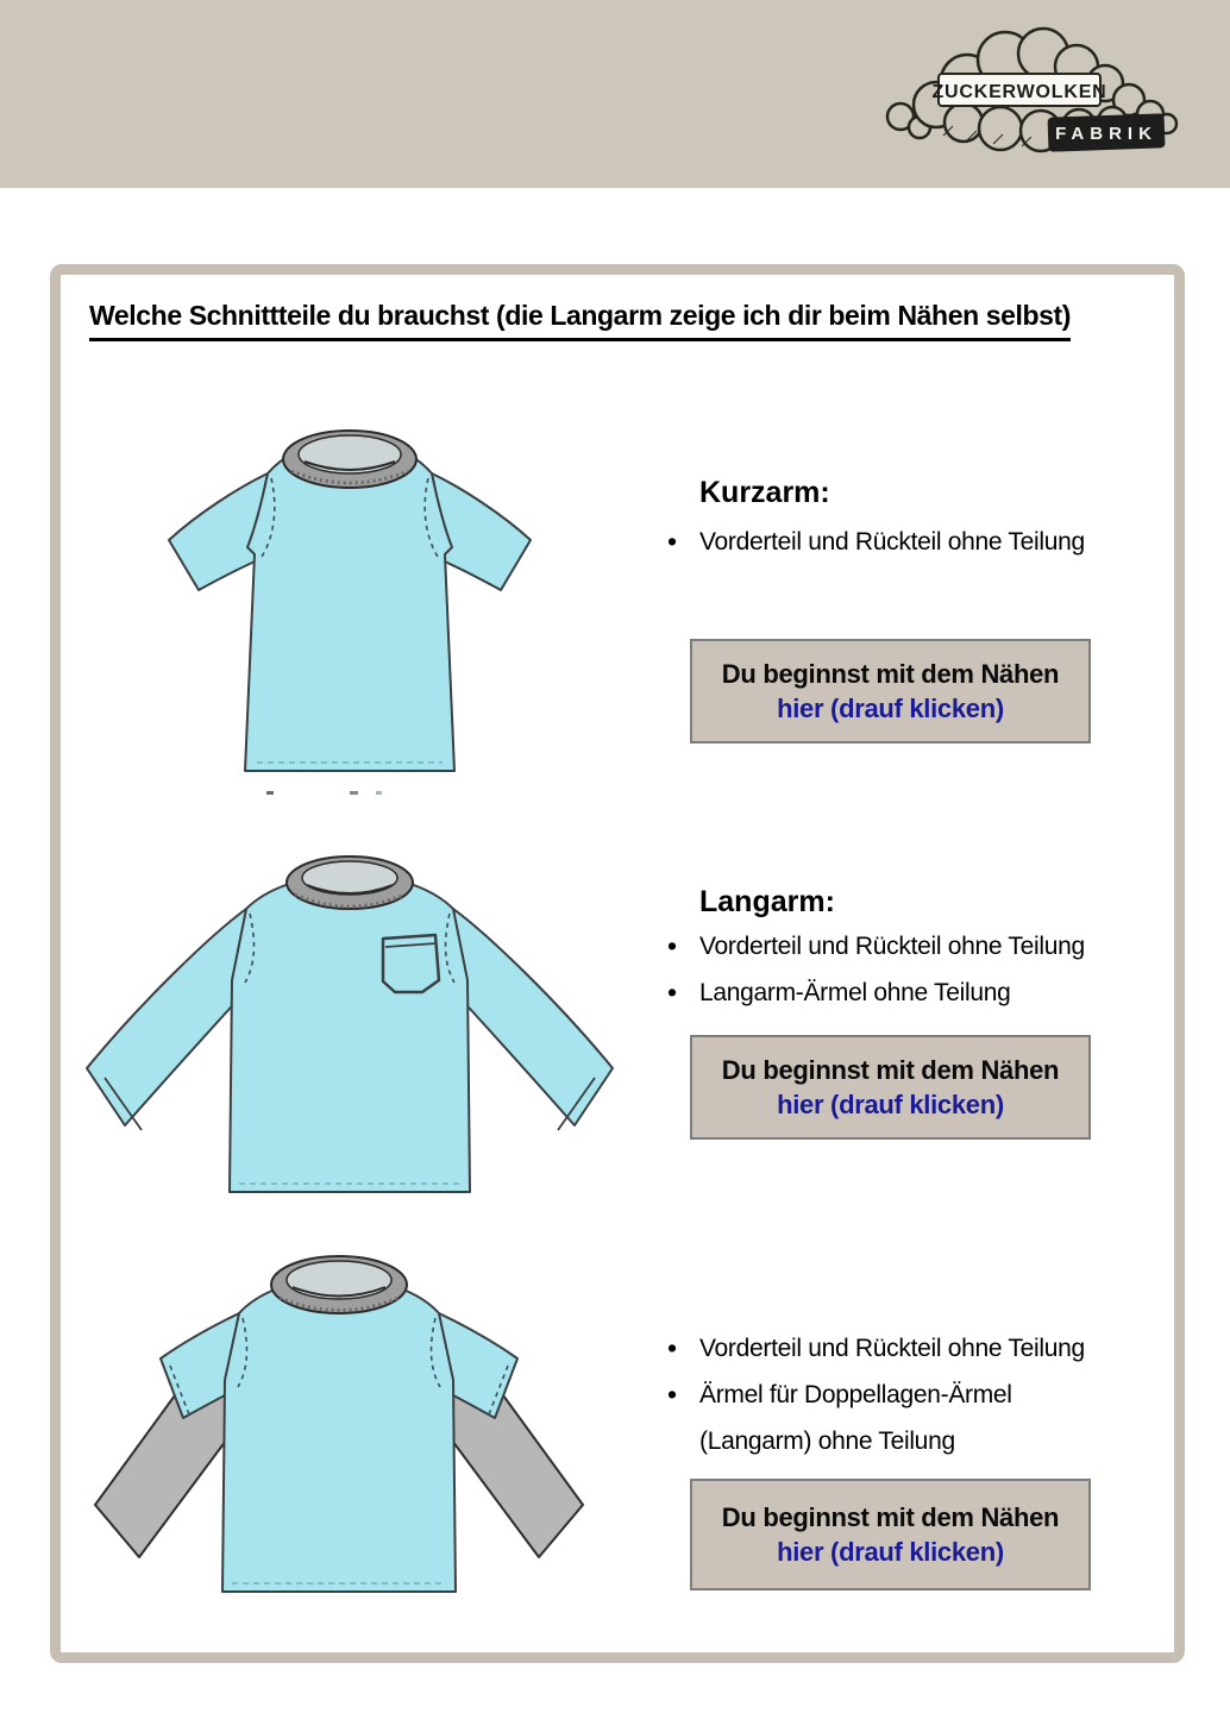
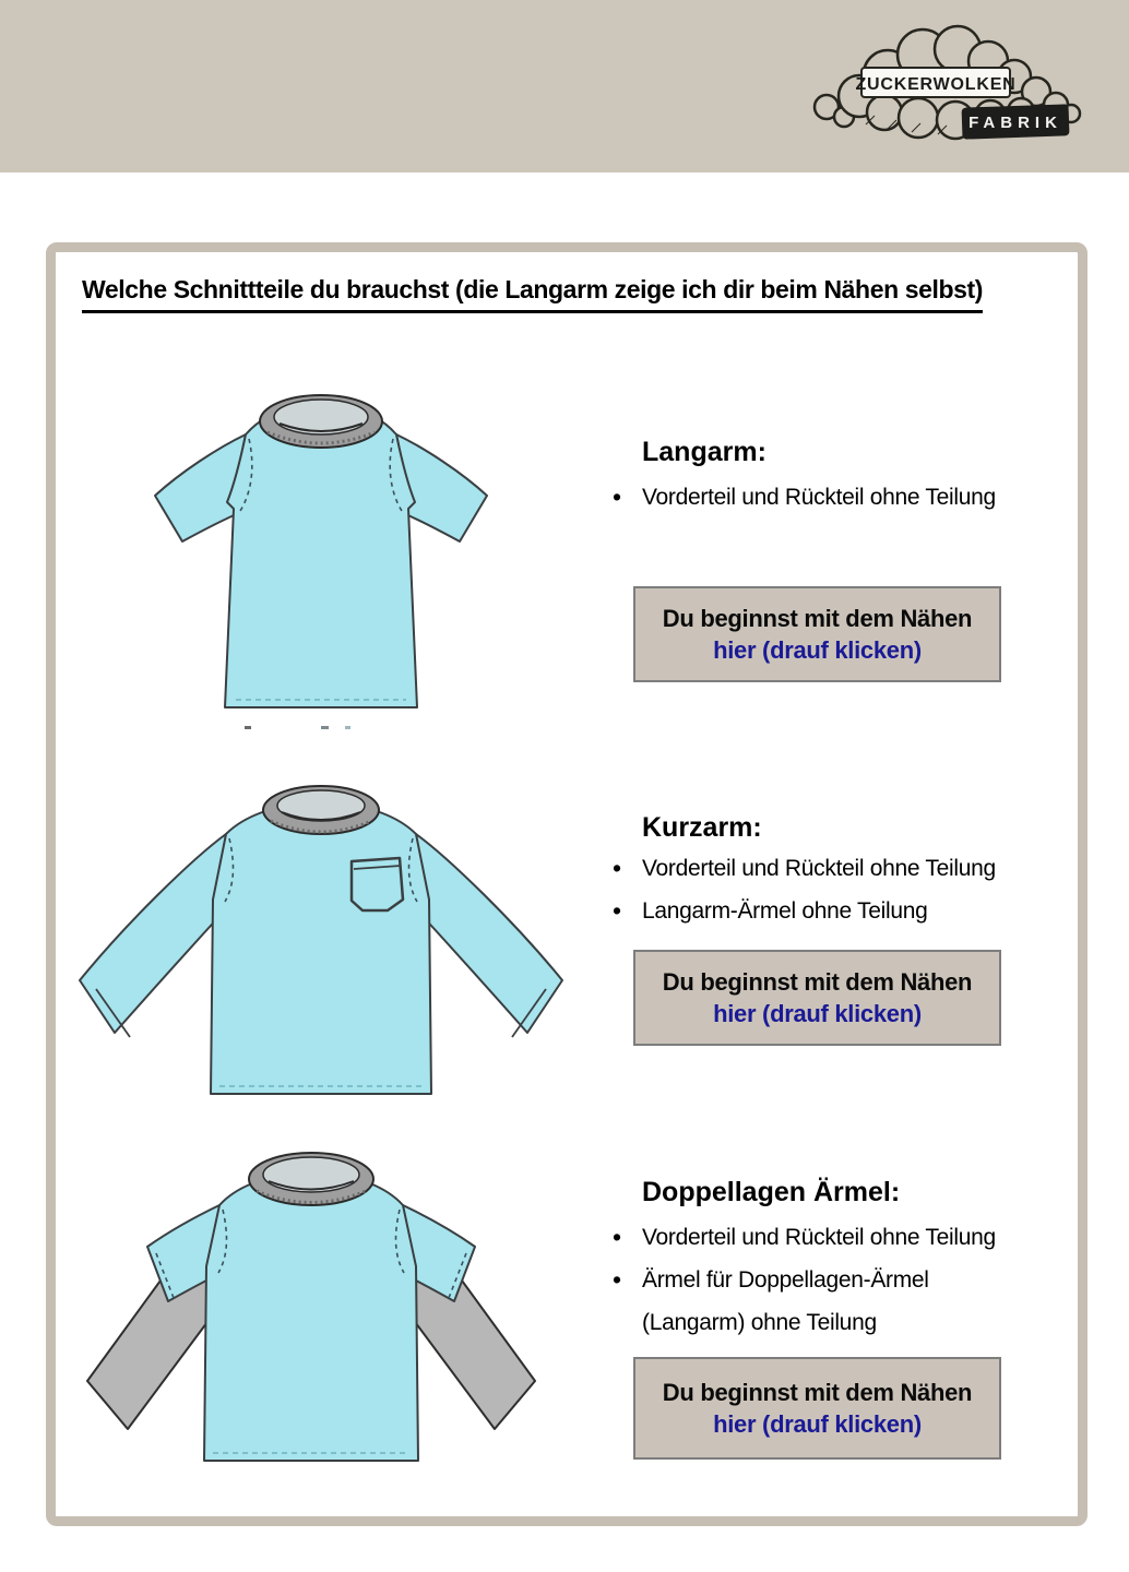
  ZUCKERWOLKEN
  FABRIK
  Welche Schnittteile du brauchst (die Langarm zeige ich dir beim Nähen selbst)
- Kurzarm:
+ Langarm:
  Vorderteil und Rückteil ohne Teilung
  Du beginnst mit dem Nähen
  hier (drauf klicken)
- Langarm:
+ Kurzarm:
  Vorderteil und Rückteil ohne Teilung
  Langarm-Ärmel ohne Teilung
  Du beginnst mit dem Nähen
  hier (drauf klicken)
+ Doppellagen Ärmel:
  Vorderteil und Rückteil ohne Teilung
  Ärmel für Doppellagen-Ärmel (Langarm) ohne Teilung
  Du beginnst mit dem Nähen
  hier (drauf klicken)
